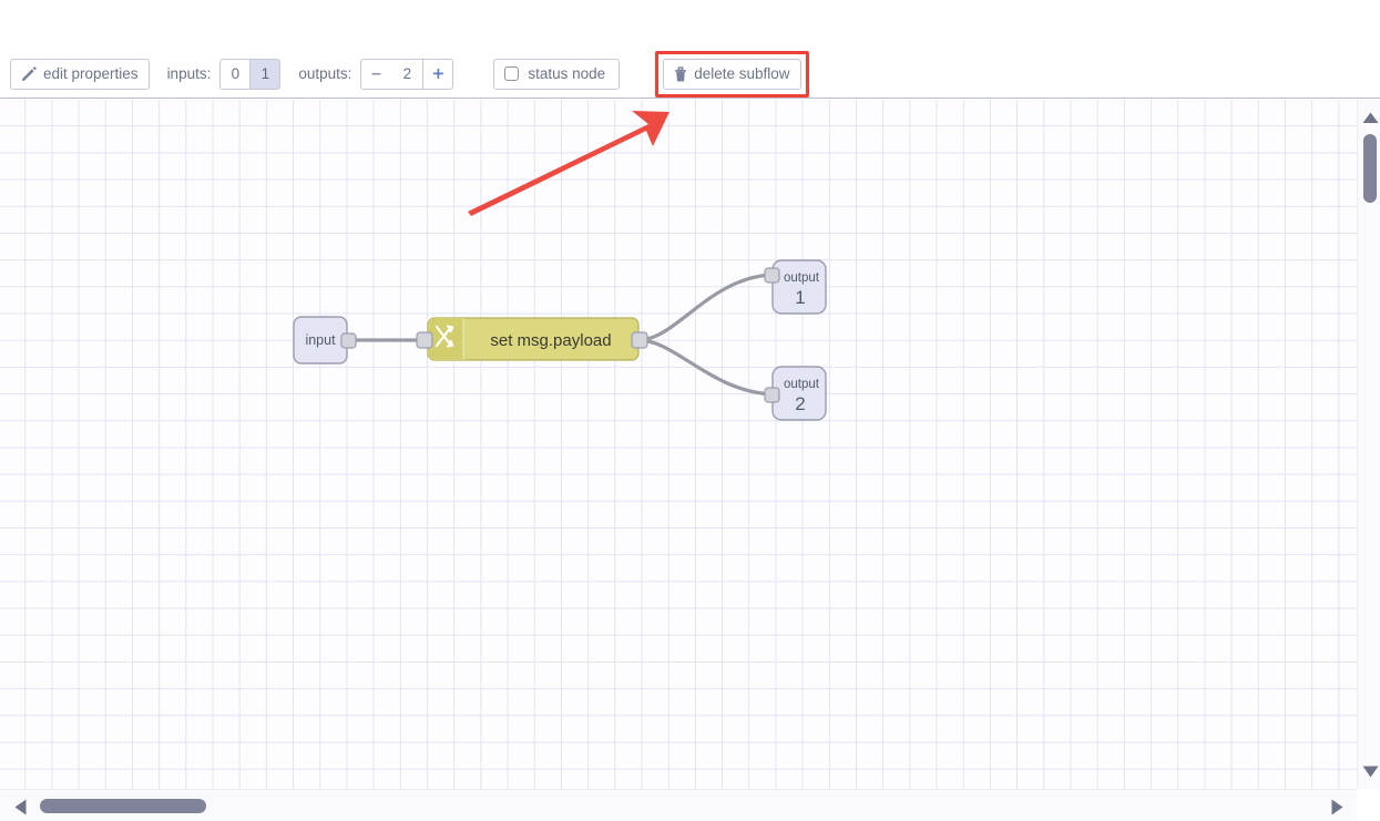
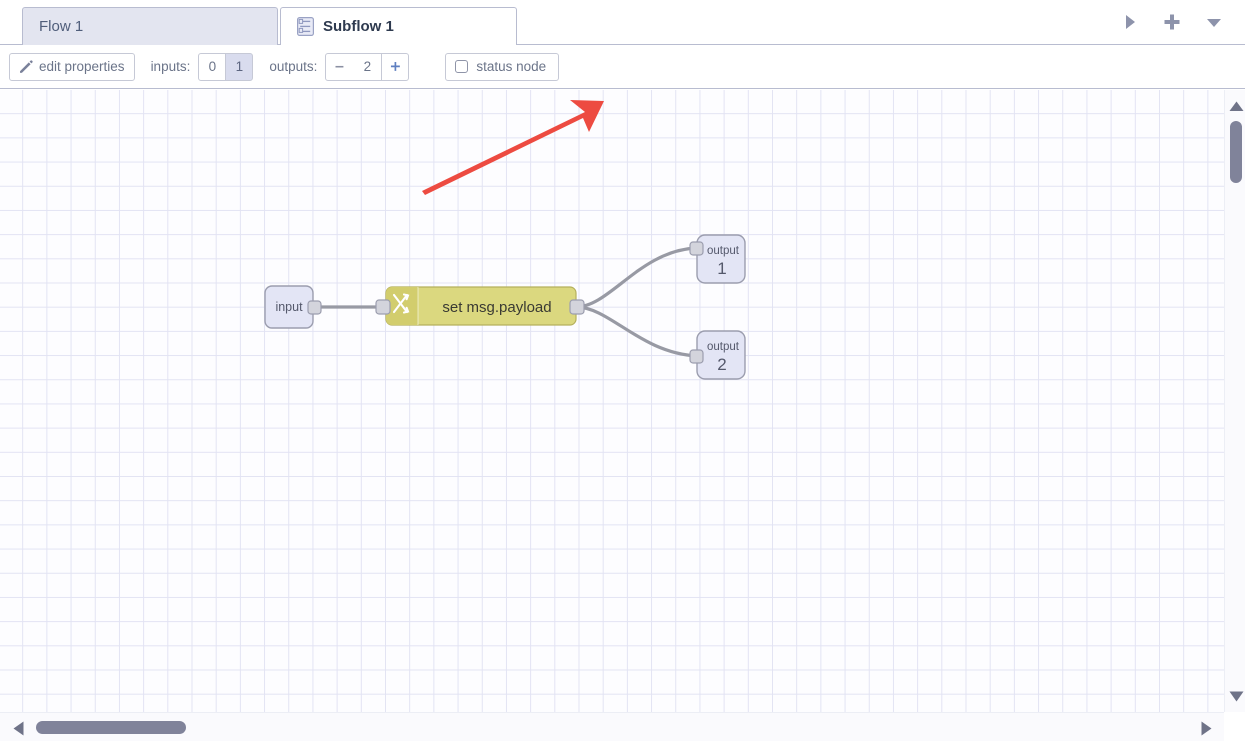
+ Flow 1
+ Subflow 1
  edit properties
  inputs:
  0
  1
  outputs:
  –
  2
  ＋
  status node
- delete subflow
  input
  set msg.payload
  output
  1
  output
  2
